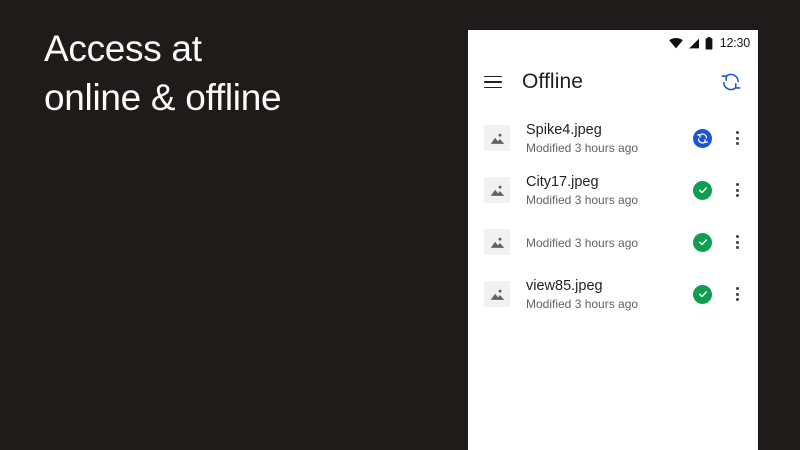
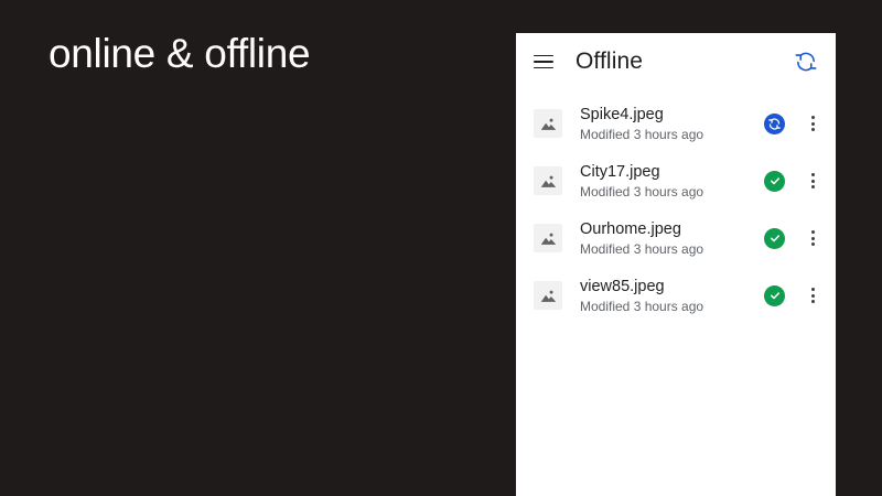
- Access at
  online & offline
- 12:30
  Offline
  Spike4.jpeg
  Modified 3 hours ago
  City17.jpeg
  Modified 3 hours ago
+ Ourhome.jpeg
  Modified 3 hours ago
  view85.jpeg
  Modified 3 hours ago
